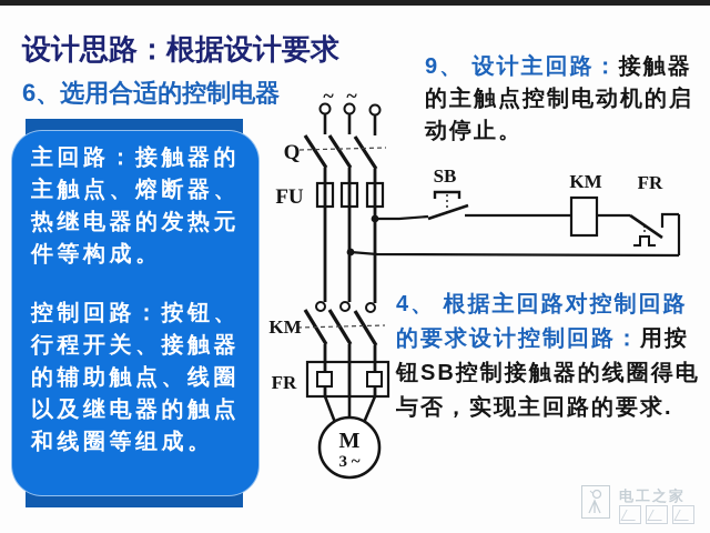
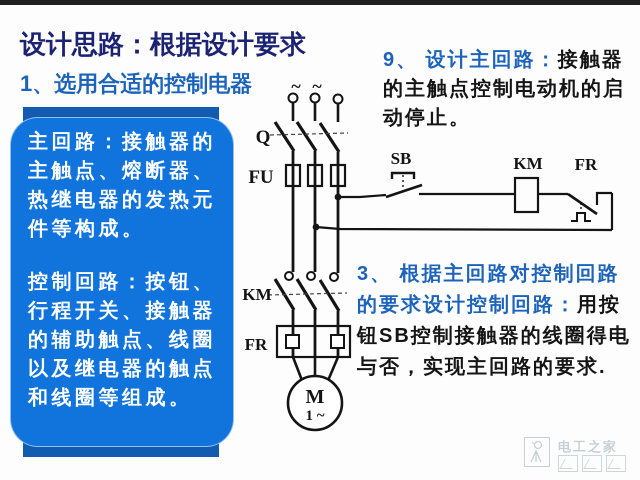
  设计思路：根据设计要求
- 6、选用合适的控制电器
+ 1、选用合适的控制电器
  主回路：接触器的
  主触点、熔断器、
  热继电器的发热元
  件等构成。
  控制回路：按钮、
  行程开关、接触器
  的辅助触点、线圈
  以及继电器的触点
  和线圈等组成。
  9、 设计主回路：接触器的主触点控制电动机的启动停止。
- 4、 根据主回路对控制回路的要求设计控制回路：用按钮SB控制接触器的线圈得电与否，实现主回路的要求.
+ 3、 根据主回路对控制回路的要求设计控制回路：用按钮SB控制接触器的线圈得电与否，实现主回路的要求.
  ~
  ~
  Q
  FU
  SB
  KM
  FR
  KM
  FR
  M
- 3 ~
+ 1 ~
  电工之家
